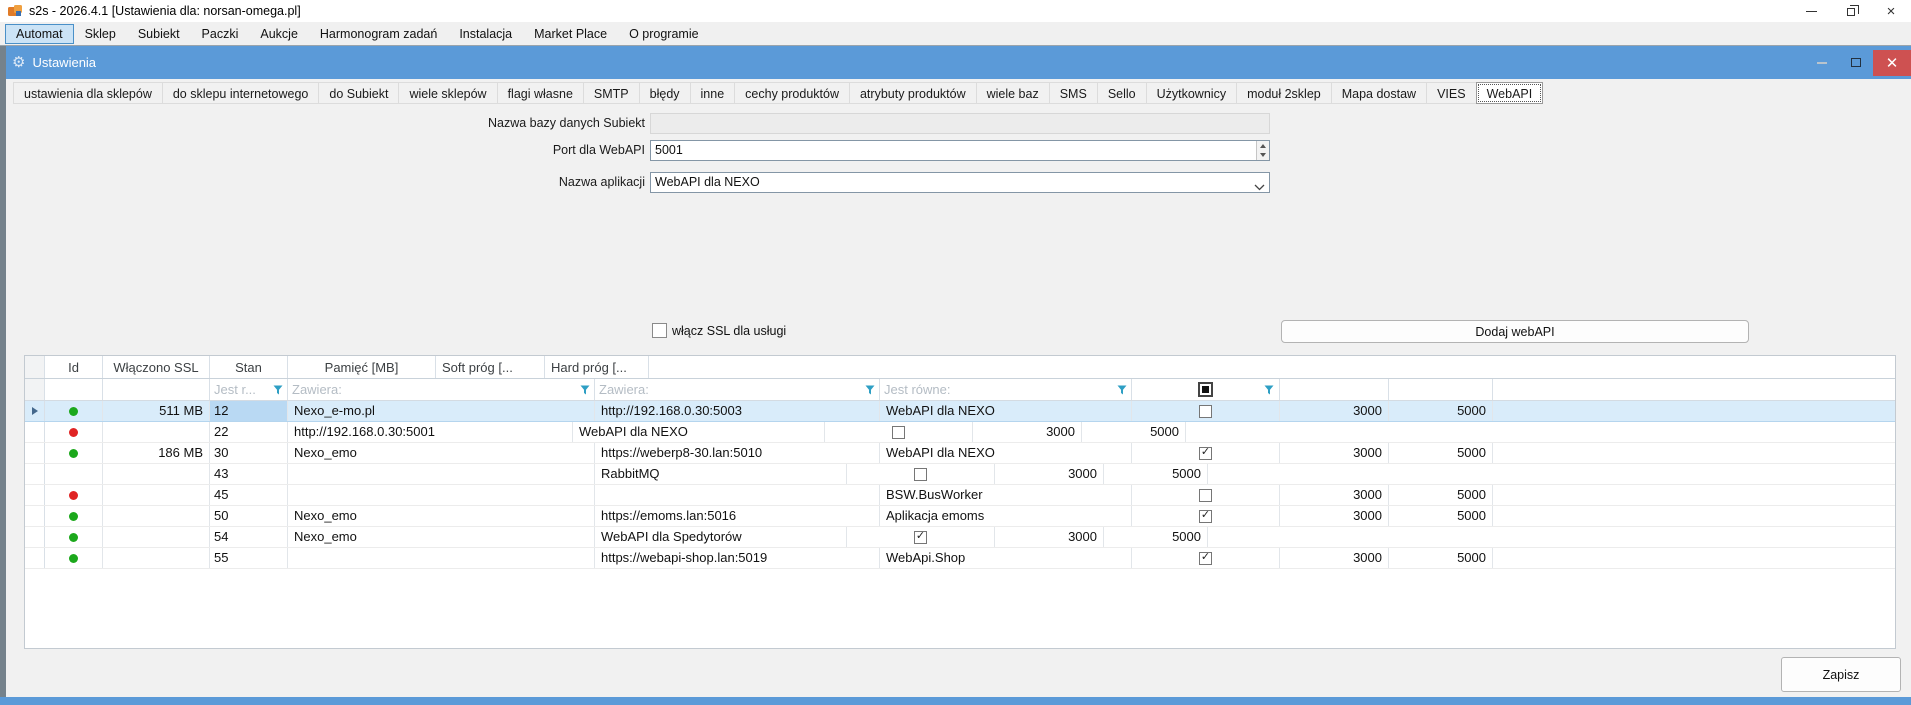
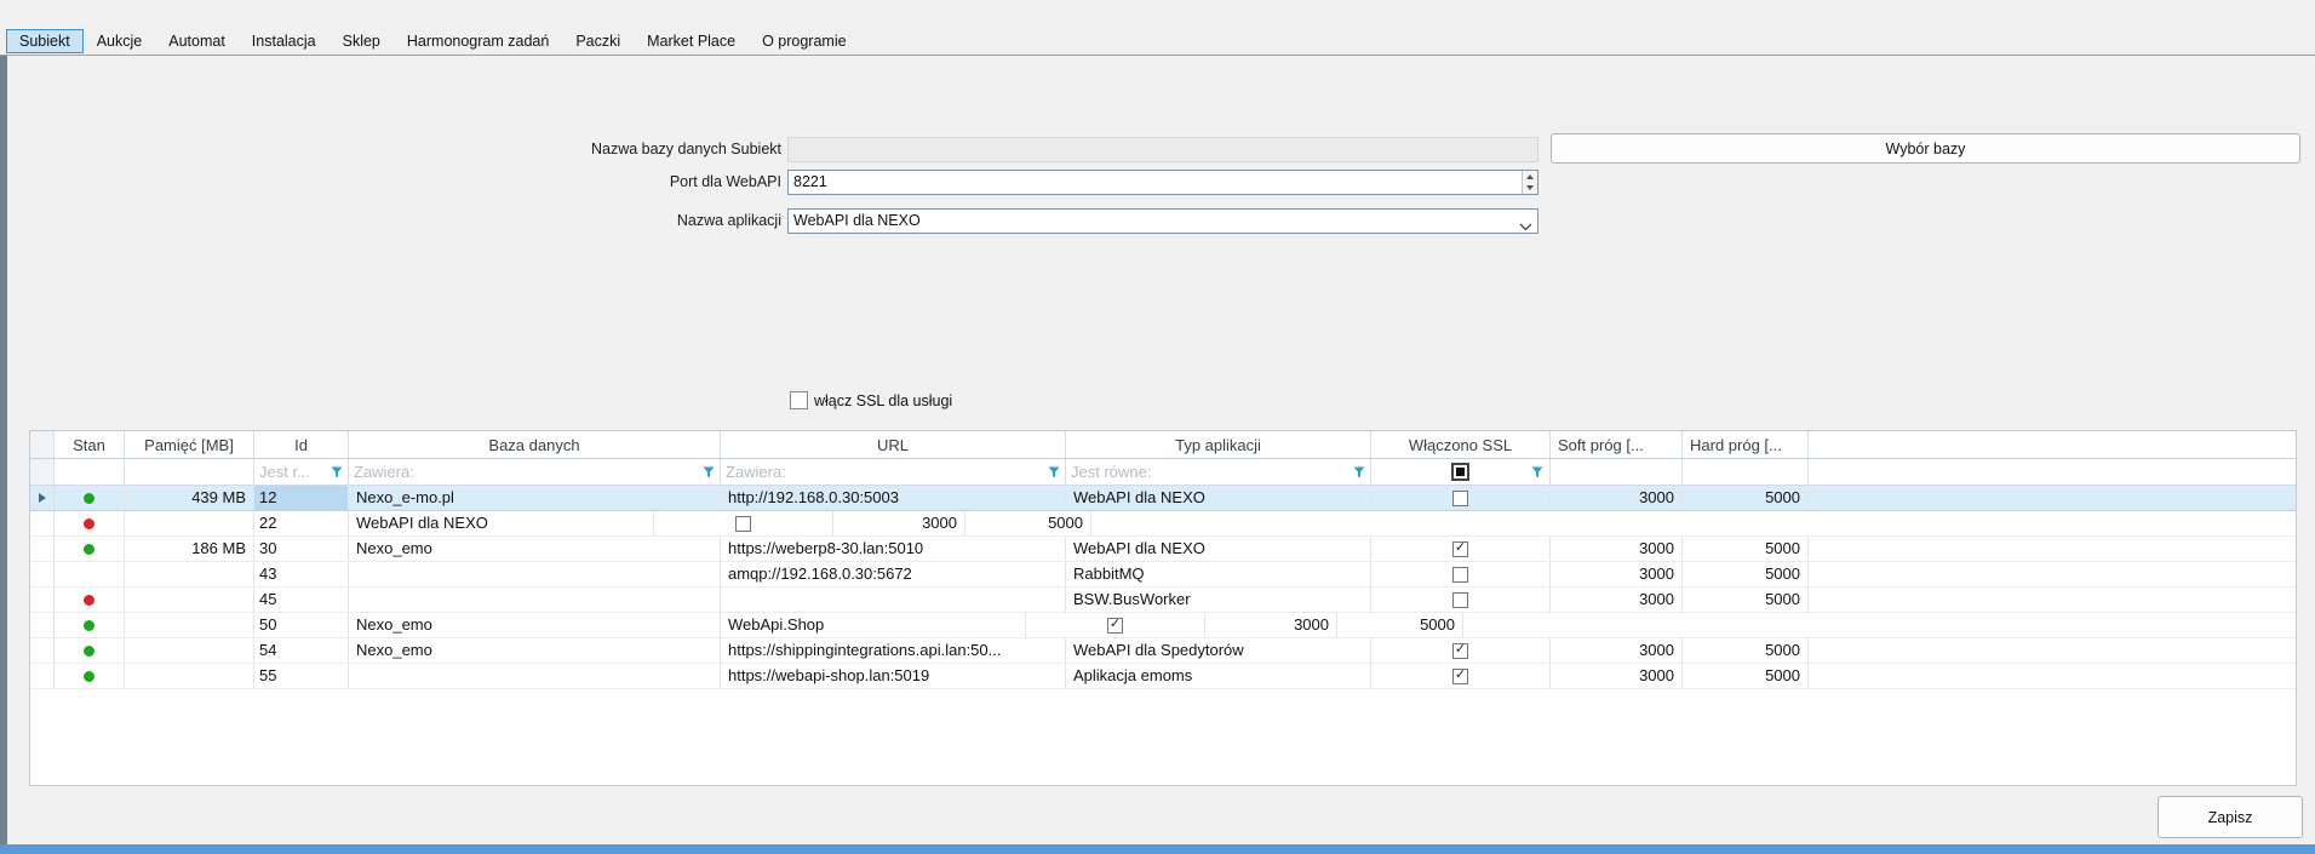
- s2s - 2026.4.1 [Ustawienia dla: norsan-omega.pl]
- ×
- Automat
+ Subiekt
- Sklep
+ Aukcje
- Subiekt
+ Automat
- Paczki
+ Instalacja
- Aukcje
+ Sklep
  Harmonogram zadań
- Instalacja
+ Paczki
  Market Place
  O programie
- ⚙
- Ustawienia
- ✕
- ustawienia dla sklepów
- do sklepu internetowego
- do Subiekt
- wiele sklepów
- flagi własne
- SMTP
- błędy
- inne
- cechy produktów
- atrybuty produktów
- wiele baz
- SMS
- Sello
- Użytkownicy
- moduł 2sklep
- Mapa dostaw
- VIES
- WebAPI
  Nazwa bazy danych Subiekt
+ Wybór bazy
  Port dla WebAPI
- 5001
+ 8221
  Nazwa aplikacji
  WebAPI dla NEXO
  włącz SSL dla usługi
- Dodaj webAPI
- Id
+ Stan
- Włączono SSL
+ Pamięć [MB]
- Stan
+ Id
+ Baza danych
+ URL
+ Typ aplikacji
- Pamięć [MB]
+ Włączono SSL
  Soft próg [...
  Hard próg [...
  Jest r...
  Zawiera:
  Zawiera:
  Jest równe:
- 511 MB
+ 439 MB
  12
  Nexo_e-mo.pl
  http://192.168.0.30:5003
  WebAPI dla NEXO
  3000
  5000
  22
- http://192.168.0.30:5001
  WebAPI dla NEXO
  3000
  5000
  186 MB
  30
  Nexo_emo
  https://weberp8-30.lan:5010
  WebAPI dla NEXO
  3000
  5000
  43
+ amqp://192.168.0.30:5672
  RabbitMQ
  3000
  5000
  45
  BSW.BusWorker
  3000
  5000
  50
  Nexo_emo
- https://emoms.lan:5016
- Aplikacja emoms
+ WebApi.Shop
  3000
  5000
  54
  Nexo_emo
+ https://shippingintegrations.api.lan:50...
  WebAPI dla Spedytorów
  3000
  5000
  55
  https://webapi-shop.lan:5019
- WebApi.Shop
+ Aplikacja emoms
  3000
  5000
  Zapisz
